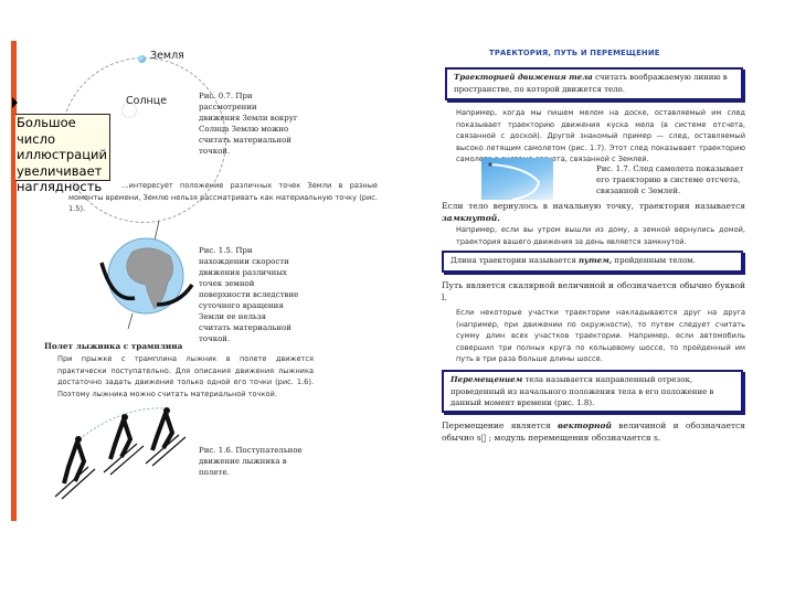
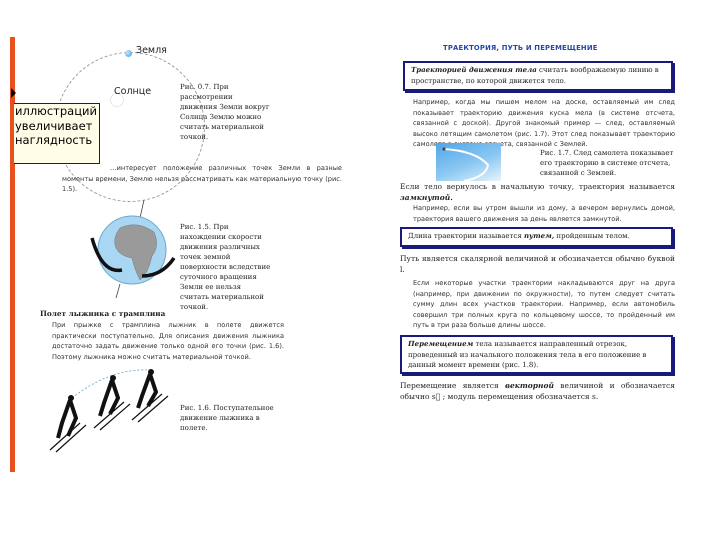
  Земля
  Солнце
  Рис. 0.7. При рассмотрении движения Земли вокруг Солнца Землю можно считать материальной точкой.
  …интересует положение различных точек Земли в разные моменты времени, Землю нельзя рассматривать как материальную точку (рис. 1.5).
  Рис. 1.5. При нахождении скорости движения различных точек земной поверхности вследствие суточного вращения Земли ее нельзя считать материальной точкой.
  Полет лыжника с трамплина
  При прыжке с трамплина лыжник в полете движется практически поступательно. Для описания движения лыжника достаточно задать движение только одной его точки (рис. 1.6). Поэтому лыжника можно считать материальной точкой.
  Рис. 1.6. Поступательное движение лыжника в полете.
- Большое число
  иллюстраций
  увеличивает
  наглядность
  ТРАЕКТОРИЯ, ПУТЬ И ПЕРЕМЕЩЕНИЕ
  Траекторией движения тела считать воображаемую линию в пространстве, по которой движется тело.
  Например, когда мы пишем мелом на доске, оставляемый им след показывает траекторию движения куска мела (в системе отсчета, связанной с доской). Другой знакомый пример — след, оставляемый высоко летящим самолетом (рис. 1.7). Этот след показывает траекторию самолета, связанной с Землей.
  Рис. 1.7. След самолета показывает его траекторию в системе отсчета, связанной с Землей.
  Если тело вернулось в начальную точку, траектория называется замкнутой.
- Например, если вы утром вышли из дому, а земной вернулись домой, траектория вашего движения за день является замкнутой.
+ Например, если вы утром вышли из дому, а вечером вернулись домой, траектория вашего движения за день является замкнутой.
  Длина траектории называется путем, пройденным телом.
  Путь является скалярной величиной и обозначается обычно буквой l.
  Если некоторые участки траектории накладываются друг на друга (например, при движении по окружности), то путем следует считать сумму длин всех участков траектории. Например, если автомобиль совершил три полных круга по кольцевому шоссе, то пройденный им путь в три раза больше длины шоссе.
  Перемещением тела называется направленный отрезок, проведенный из начального положения тела в его положение в данный момент времени (рис. 1.8).
  Перемещение является векторной величиной и обозначается обычно s⃗ ; модуль перемещения обозначается s.
